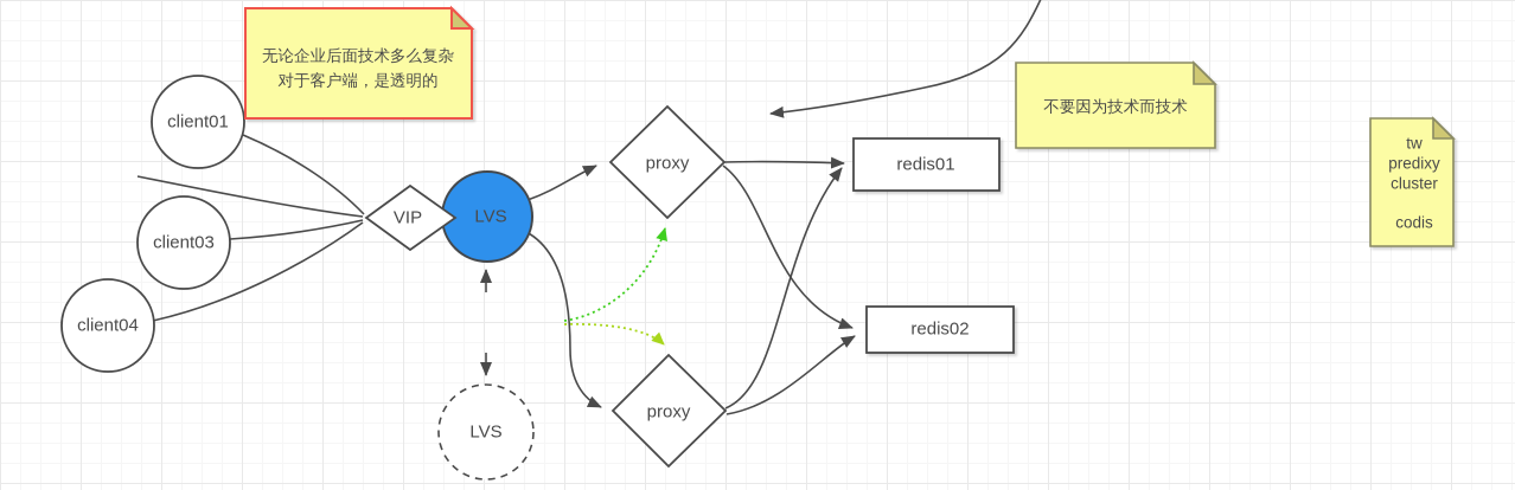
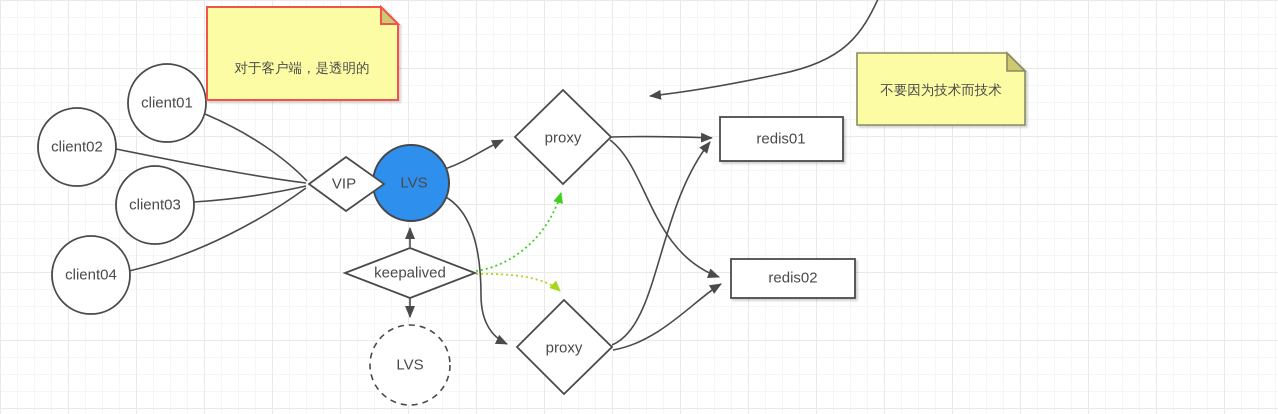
  client01
+ client02
  client03
  client04
  LVS
  VIP
+ keepalived
  LVS
  proxy
  proxy
  redis01
  redis02
- 无论企业后面技术多么复杂
  对于客户端，是透明的
  不要因为技术而技术
- tw
- predixy
- cluster
- codis
